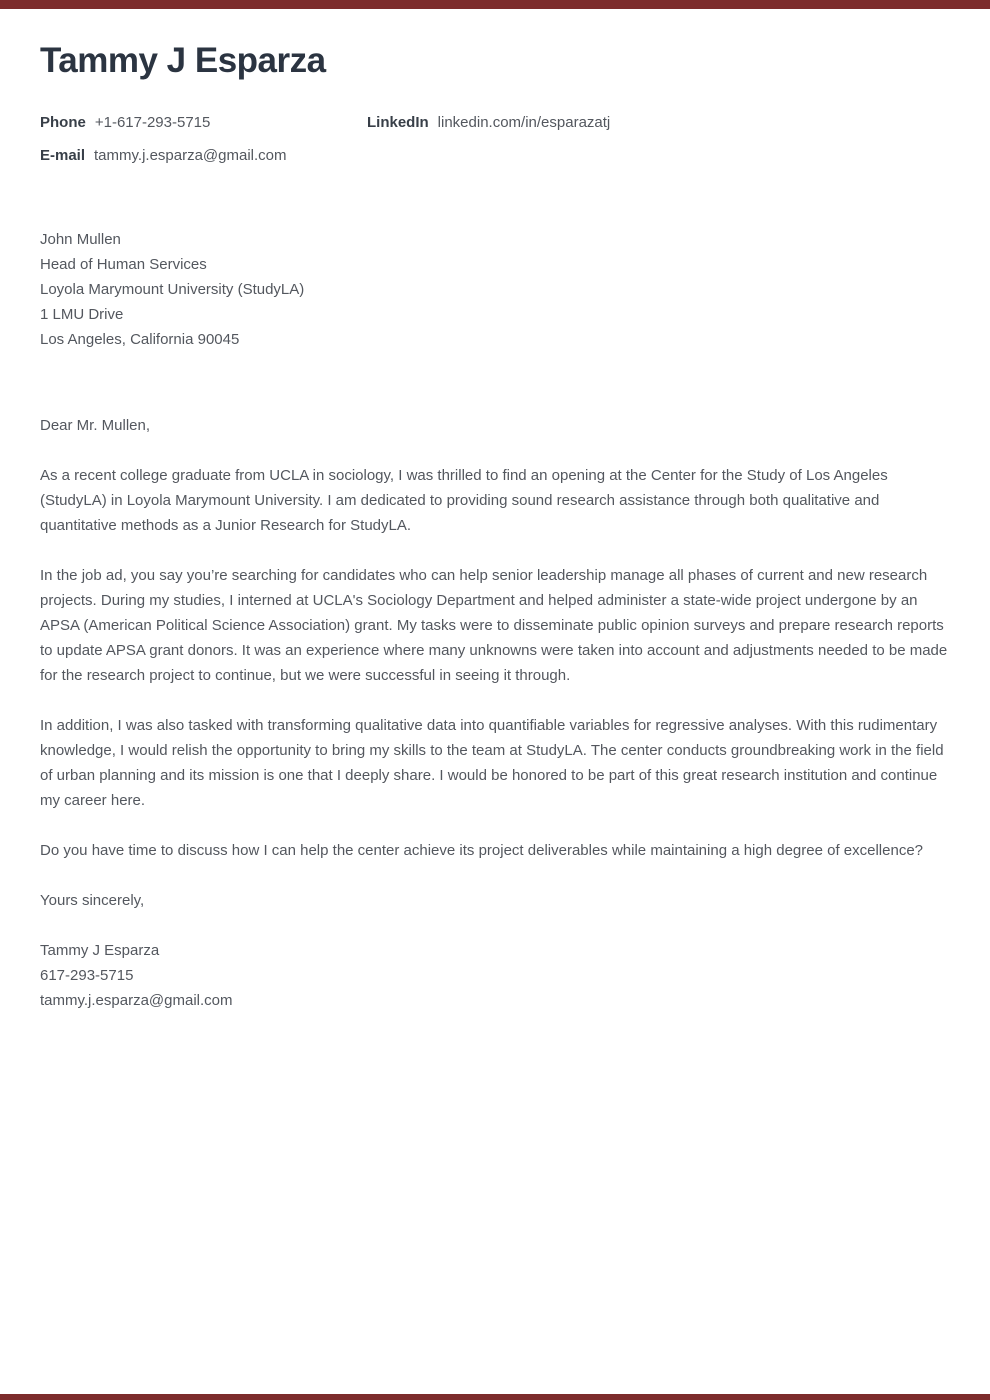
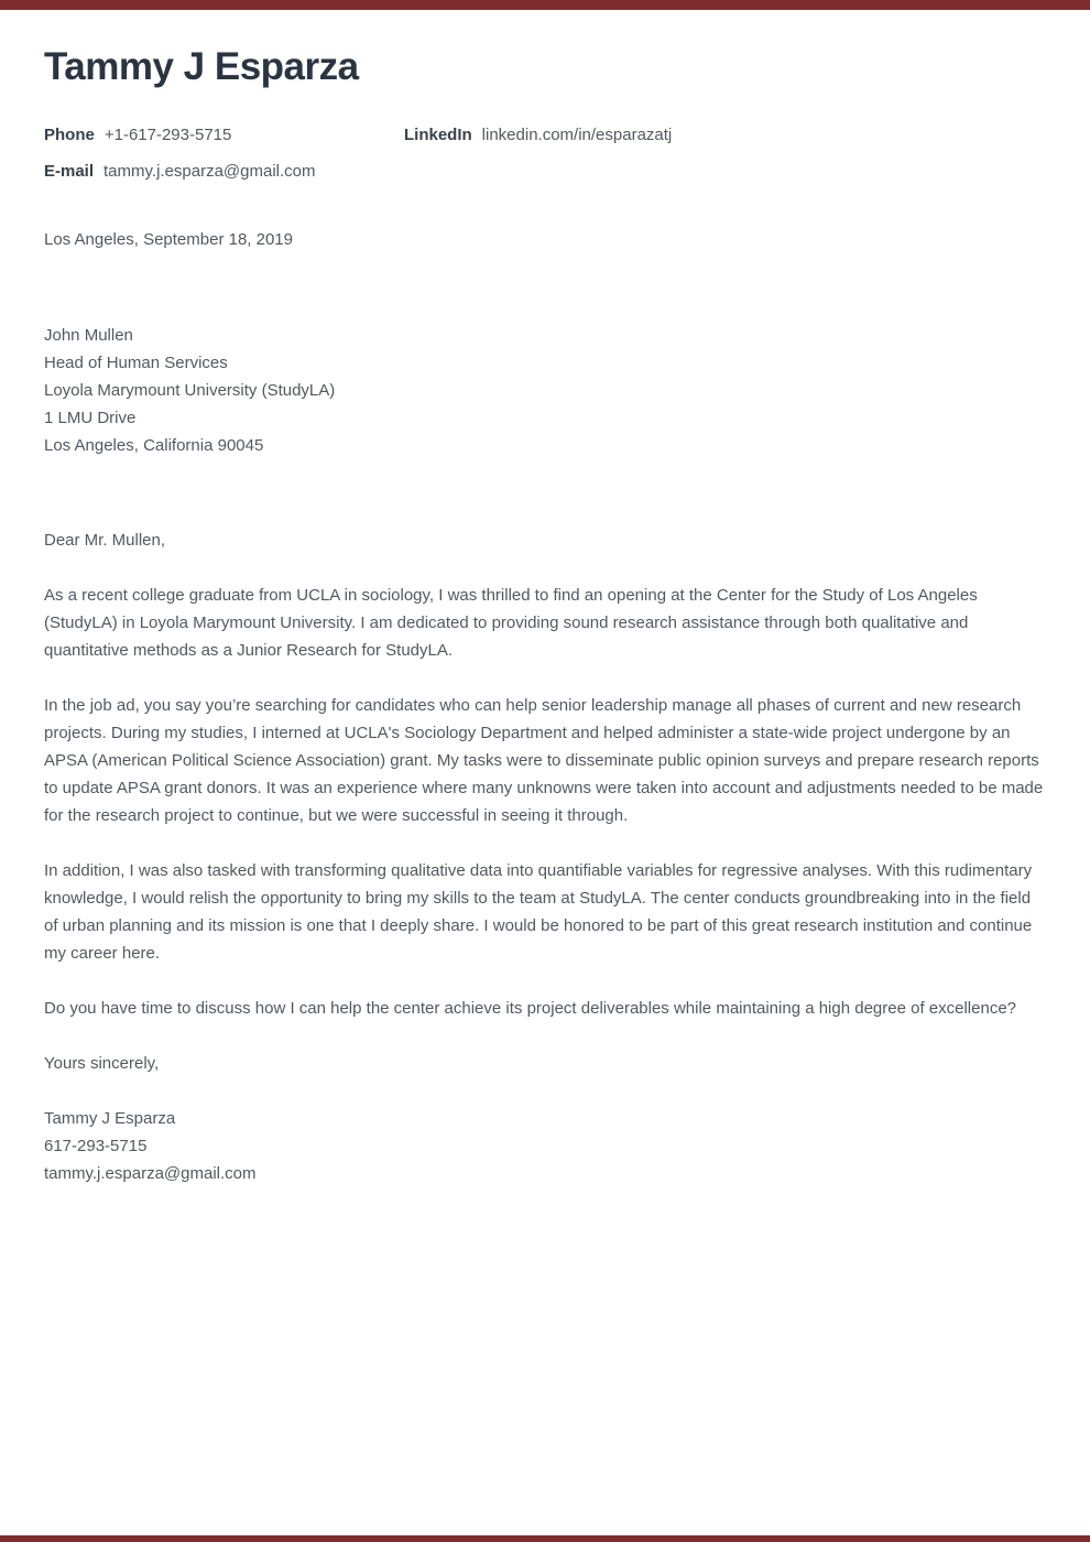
  Tammy J Esparza
  Phone +1-617-293-5715
  LinkedIn linkedin.com/in/esparazatj
  E-mail tammy.j.esparza@gmail.com
+ Los Angeles, September 18, 2019
  John Mullen
  Head of Human Services
  Loyola Marymount University (StudyLA)
  1 LMU Drive
  Los Angeles, California 90045
  Dear Mr. Mullen,
  As a recent college graduate from UCLA in sociology, I was thrilled to find an opening at the Center for the Study of Los Angeles (StudyLA) in Loyola Marymount University. I am dedicated to providing sound research assistance through both qualitative and quantitative methods as a Junior Research for StudyLA.
  In the job ad, you say you’re searching for candidates who can help senior leadership manage all phases of current and new research projects. During my studies, I interned at UCLA's Sociology Department and helped administer a state-wide project undergone by an APSA (American Political Science Association) grant. My tasks were to disseminate public opinion surveys and prepare research reports to update APSA grant donors. It was an experience where many unknowns were taken into account and adjustments needed to be made for the research project to continue, but we were successful in seeing it through.
- In addition, I was also tasked with transforming qualitative data into quantifiable variables for regressive analyses. With this rudimentary knowledge, I would relish the opportunity to bring my skills to the team at StudyLA. The center conducts groundbreaking work in the field of urban planning and its mission is one that I deeply share. I would be honored to be part of this great research institution and continue my career here.
+ In addition, I was also tasked with transforming qualitative data into quantifiable variables for regressive analyses. With this rudimentary knowledge, I would relish the opportunity to bring my skills to the team at StudyLA. The center conducts groundbreaking into in the field of urban planning and its mission is one that I deeply share. I would be honored to be part of this great research institution and continue my career here.
  Do you have time to discuss how I can help the center achieve its project deliverables while maintaining a high degree of excellence?
  Yours sincerely,
  Tammy J Esparza
  617-293-5715
  tammy.j.esparza@gmail.com
